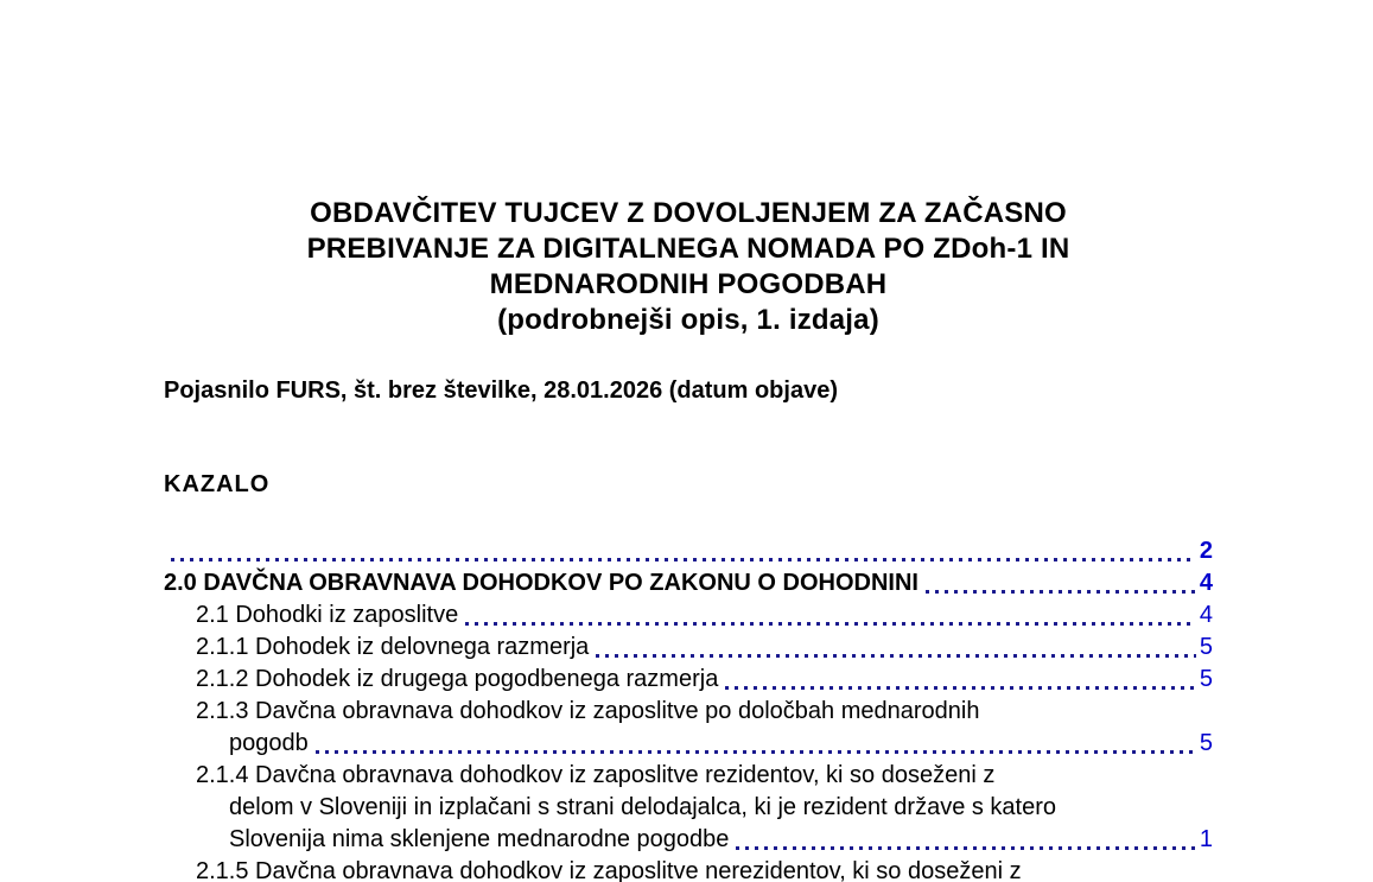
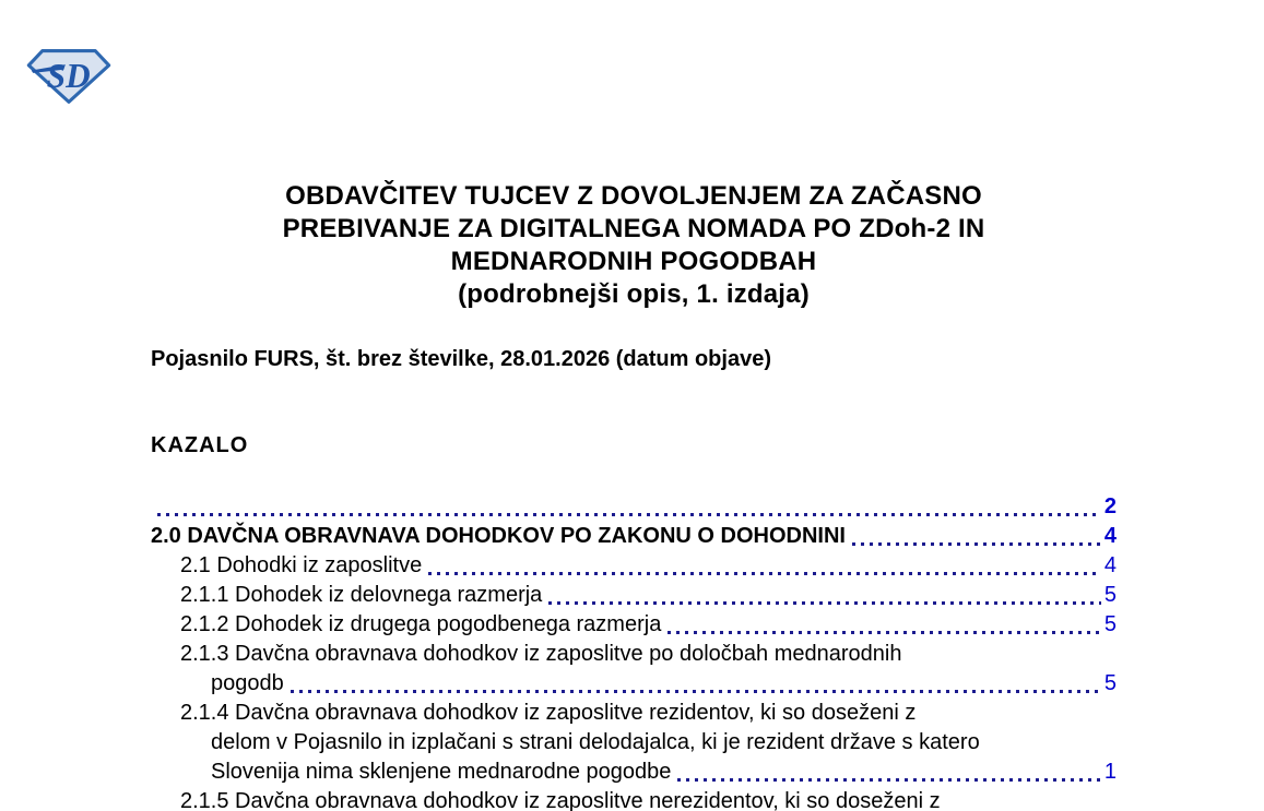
+ SD
  OBDAVČITEV TUJCEV Z DOVOLJENJEM ZA ZAČASNO
- PREBIVANJE ZA DIGITALNEGA NOMADA PO ZDoh-1 IN
+ PREBIVANJE ZA DIGITALNEGA NOMADA PO ZDoh-2 IN
  MEDNARODNIH POGODBAH
  (podrobnejši opis, 1. izdaja)
  Pojasnilo FURS, št. brez številke, 28.01.2026 (datum objave)
  KAZALO
  2
  2.0 DAVČNA OBRAVNAVA DOHODKOV PO ZAKONU O DOHODNINI
  4
  2.1 Dohodki iz zaposlitve
  4
  2.1.1 Dohodek iz delovnega razmerja
  5
  2.1.2 Dohodek iz drugega pogodbenega razmerja
  5
  2.1.3 Davčna obravnava dohodkov iz zaposlitve po določbah mednarodnih
  pogodb
  5
  2.1.4 Davčna obravnava dohodkov iz zaposlitve rezidentov, ki so doseženi z
- delom v Sloveniji in izplačani s strani delodajalca, ki je rezident države s katero
+ delom v Pojasnilo in izplačani s strani delodajalca, ki je rezident države s katero
  Slovenija nima sklenjene mednarodne pogodbe
  1
  2.1.5 Davčna obravnava dohodkov iz zaposlitve nerezidentov, ki so doseženi z
